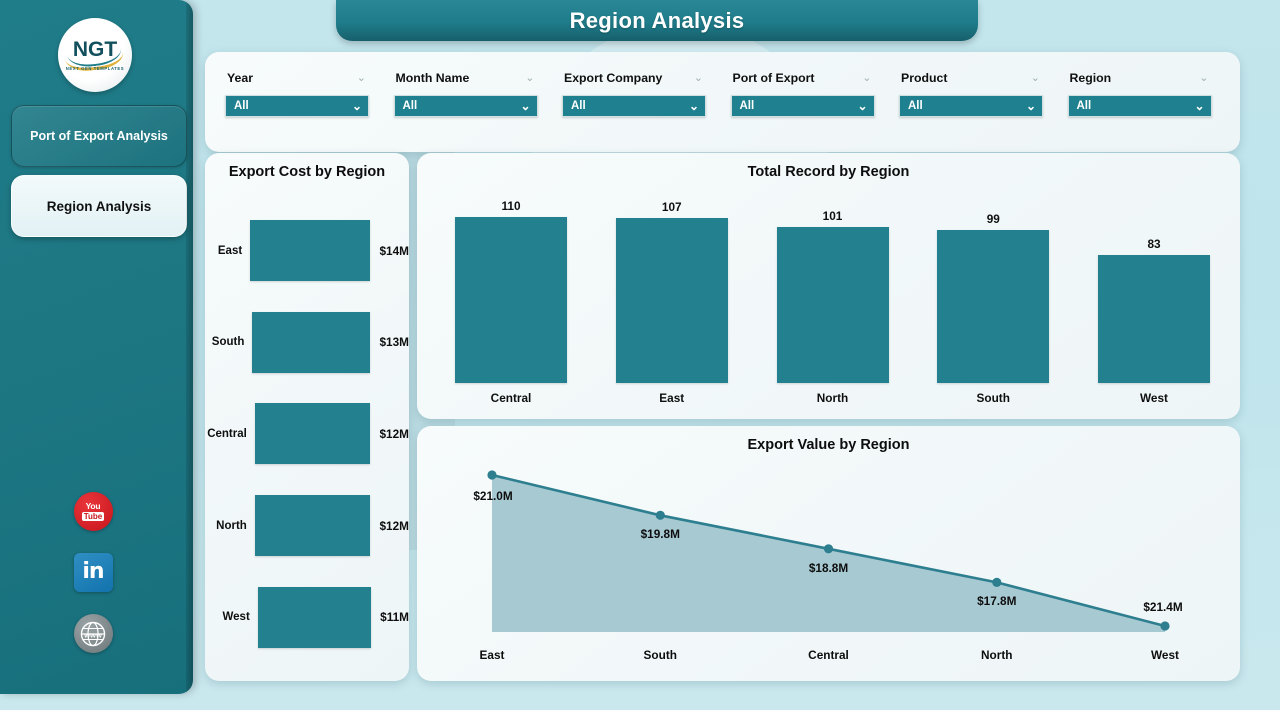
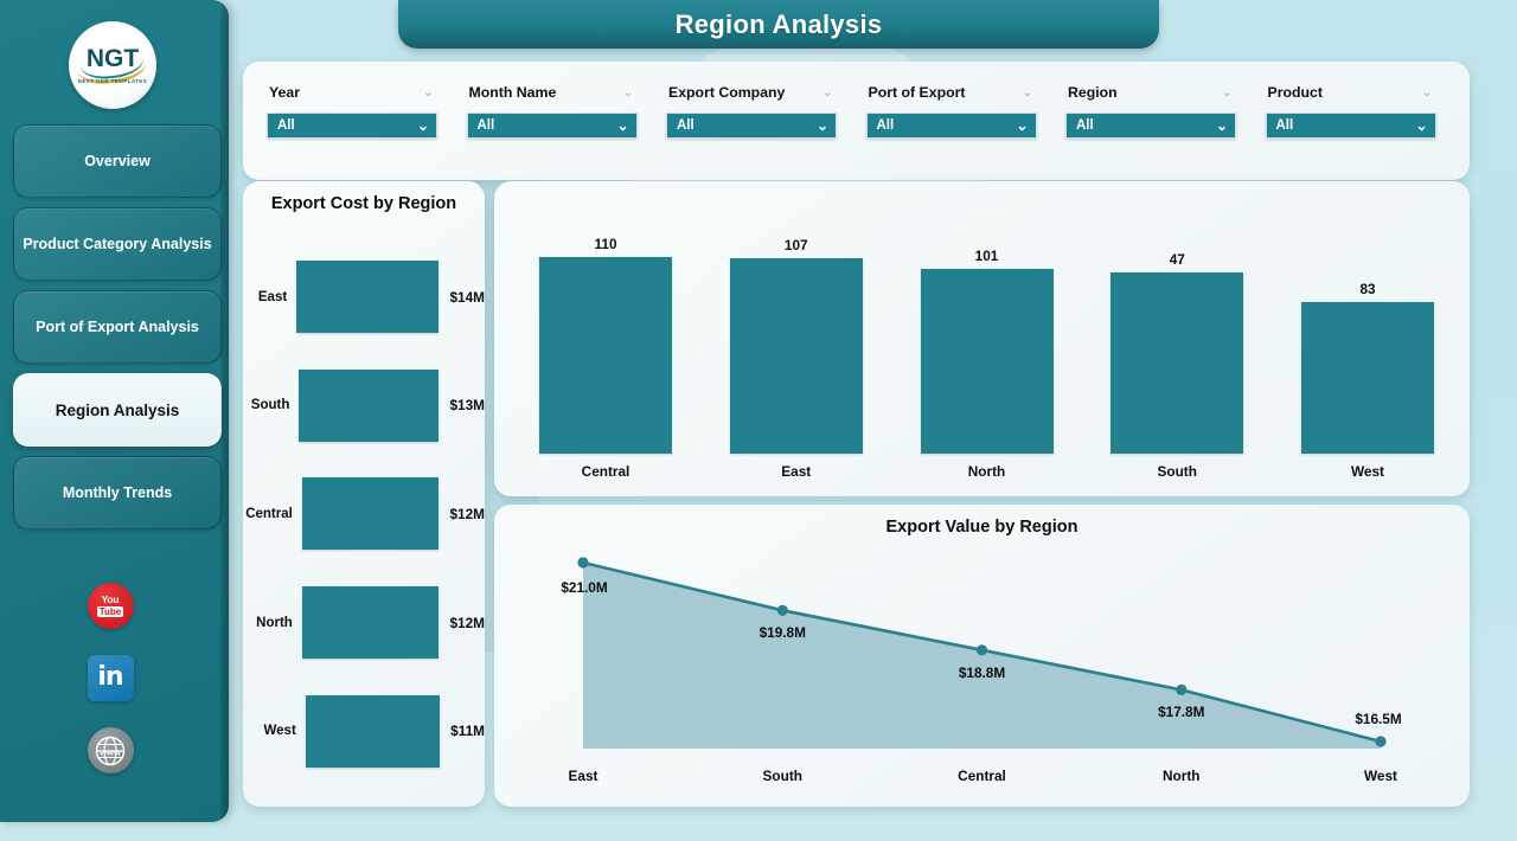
  NGT
+ Overview
+ Product Category Analysis
  Port of Export Analysis
  Region Analysis
+ Monthly Trends
  You
  Tube
  in
  www
  Region Analysis
  Year
  ⌄
  All
  ⌄
  Month Name
  ⌄
  All
  ⌄
  Export Company
  ⌄
  All
  ⌄
  Port of Export
  ⌄
  All
  ⌄
- Product
+ Region
  ⌄
  All
  ⌄
- Region
+ Product
  ⌄
  All
  ⌄
  Export Cost by Region
  East
  $14M
  South
  $13M
  Central
  $12M
  North
  $12M
  West
  $11M
- Total Record by Region
  110
  Central
  107
  East
  101
  North
- 99
+ 47
  South
  83
  West
  Export Value by Region
  $21.0M
  $19.8M
  $18.8M
  $17.8M
- $21.4M
+ $16.5M
  East
  South
  Central
  North
  West
